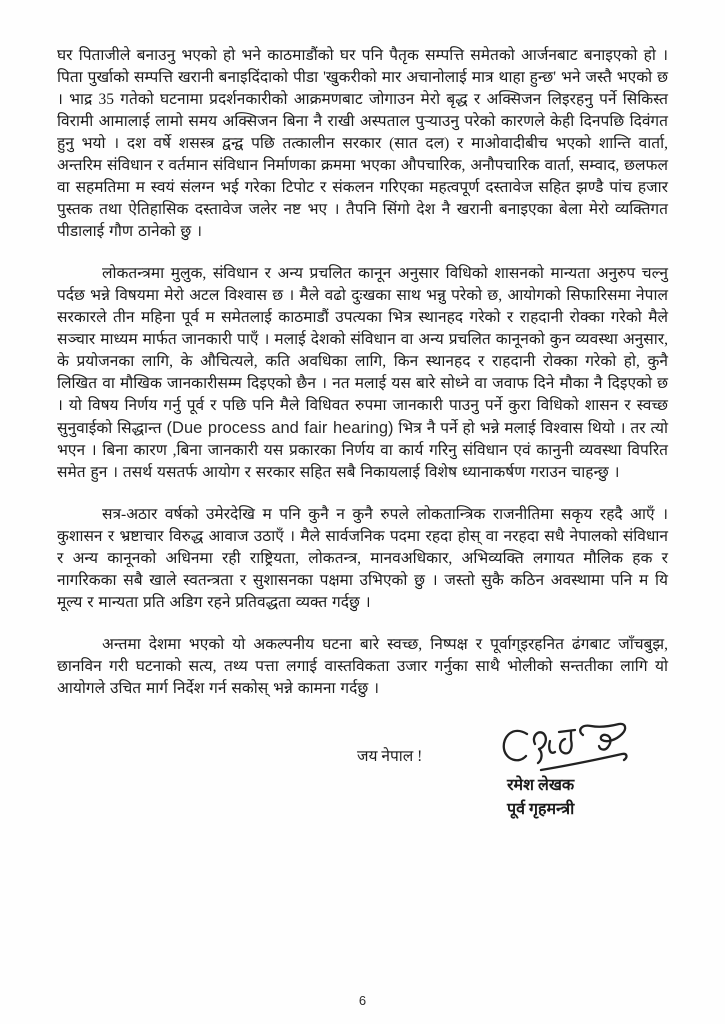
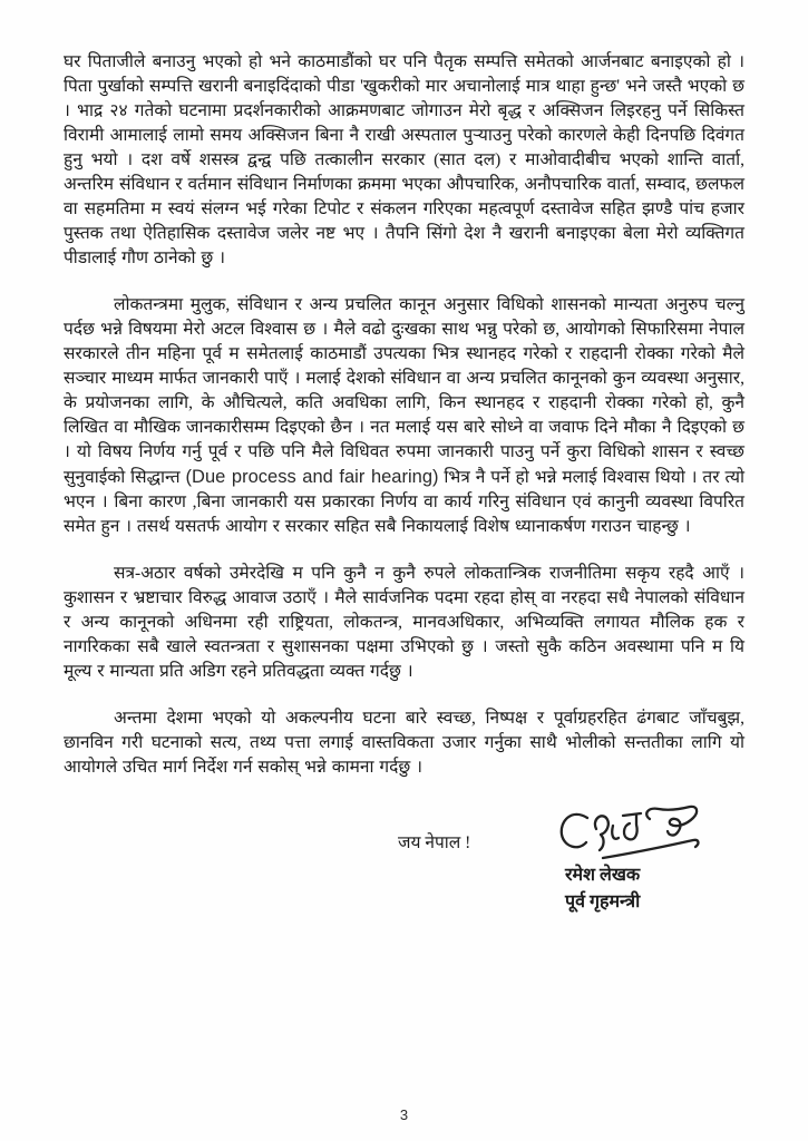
- घर पिताजीले बनाउनु भएको हो भने काठमाडौंको घर पनि पैतृक सम्पत्ति समेतको आर्जनबाट बनाइएको हो । पिता पुर्खाको सम्पत्ति खरानी बनाइदिंदाको पीडा 'खुकरीको मार अचानोलाई मात्र थाहा हुन्छ' भने जस्तै भएको छ । भाद्र 35 गतेको घटनामा प्रदर्शनकारीको आक्रमणबाट जोगाउन मेरो बृद्ध र अक्सिजन लिइरहनु पर्ने सिकिस्त विरामी आमालाई लामो समय अक्सिजन बिना नै राखी अस्पताल पुऱ्याउनु परेको कारणले केही दिनपछि दिवंगत हुनु भयो । दश वर्षे शसस्त्र द्वन्द्व पछि तत्कालीन सरकार (सात दल) र माओवादीबीच भएको शान्ति वार्ता, अन्तरिम संविधान र वर्तमान संविधान निर्माणका क्रममा भएका औपचारिक, अनौपचारिक वार्ता, सम्वाद, छलफल वा सहमतिमा म स्वयं संलग्न भई गरेका टिपोट र संकलन गरिएका महत्वपूर्ण दस्तावेज सहित झण्डै पांच हजार पुस्तक तथा ऐतिहासिक दस्तावेज जलेर नष्ट भए । तैपनि सिंगो देश नै खरानी बनाइएका बेला मेरो व्यक्तिगत पीडालाई गौण ठानेको छु ।
+ घर पिताजीले बनाउनु भएको हो भने काठमाडौंको घर पनि पैतृक सम्पत्ति समेतको आर्जनबाट बनाइएको हो । पिता पुर्खाको सम्पत्ति खरानी बनाइदिंदाको पीडा 'खुकरीको मार अचानोलाई मात्र थाहा हुन्छ' भने जस्तै भएको छ । भाद्र २४ गतेको घटनामा प्रदर्शनकारीको आक्रमणबाट जोगाउन मेरो बृद्ध र अक्सिजन लिइरहनु पर्ने सिकिस्त विरामी आमालाई लामो समय अक्सिजन बिना नै राखी अस्पताल पुऱ्याउनु परेको कारणले केही दिनपछि दिवंगत हुनु भयो । दश वर्षे शसस्त्र द्वन्द्व पछि तत्कालीन सरकार (सात दल) र माओवादीबीच भएको शान्ति वार्ता, अन्तरिम संविधान र वर्तमान संविधान निर्माणका क्रममा भएका औपचारिक, अनौपचारिक वार्ता, सम्वाद, छलफल वा सहमतिमा म स्वयं संलग्न भई गरेका टिपोट र संकलन गरिएका महत्वपूर्ण दस्तावेज सहित झण्डै पांच हजार पुस्तक तथा ऐतिहासिक दस्तावेज जलेर नष्ट भए । तैपनि सिंगो देश नै खरानी बनाइएका बेला मेरो व्यक्तिगत पीडालाई गौण ठानेको छु ।
  लोकतन्त्रमा मुलुक, संविधान र अन्य प्रचलित कानून अनुसार विधिको शासनको मान्यता अनुरुप चल्नु पर्दछ भन्ने विषयमा मेरो अटल विश्वास छ । मैले वढो दुःखका साथ भन्नु परेको छ, आयोगको सिफारिसमा नेपाल सरकारले तीन महिना पूर्व म समेतलाई काठमाडौं उपत्यका भित्र स्थानहद गरेको र राहदानी रोक्का गरेको मैले सञ्चार माध्यम मार्फत जानकारी पाएँ । मलाई देशको संविधान वा अन्य प्रचलित कानूनको कुन व्यवस्था अनुसार, के प्रयोजनका लागि, के औचित्यले, कति अवधिका लागि, किन स्थानहद र राहदानी रोक्का गरेको हो, कुनै लिखित वा मौखिक जानकारीसम्म दिइएको छैन । नत मलाई यस बारे सोध्ने वा जवाफ दिने मौका नै दिइएको छ । यो विषय निर्णय गर्नु पूर्व र पछि पनि मैले विधिवत रुपमा जानकारी पाउनु पर्ने कुरा विधिको शासन र स्वच्छ सुनुवाईको सिद्धान्त (Due process and fair hearing) भित्र नै पर्ने हो भन्ने मलाई विश्वास थियो । तर त्यो भएन । बिना कारण ,बिना जानकारी यस प्रकारका निर्णय वा कार्य गरिनु संविधान एवं कानुनी व्यवस्था विपरित समेत हुन । तसर्थ यसतर्फ आयोग र सरकार सहित सबै निकायलाई विशेष ध्यानाकर्षण गराउन चाहन्छु ।
  सत्र-अठार वर्षको उमेरदेखि म पनि कुनै न कुनै रुपले लोकतान्त्रिक राजनीतिमा सकृय रहदै आएँ । कुशासन र भ्रष्टाचार विरुद्ध आवाज उठाएँ । मैले सार्वजनिक पदमा रहदा होस् वा नरहदा सधै नेपालको संविधान र अन्य कानूनको अधिनमा रही राष्ट्रियता, लोकतन्त्र, मानवअधिकार, अभिव्यक्ति लगायत मौलिक हक र नागरिकका सबै खाले स्वतन्त्रता र सुशासनका पक्षमा उभिएको छु । जस्तो सुकै कठिन अवस्थामा पनि म यि मूल्य र मान्यता प्रति अडिग रहने प्रतिवद्धता व्यक्त गर्दछु ।
- अन्तमा देशमा भएको यो अकल्पनीय घटना बारे स्वच्छ, निष्पक्ष र पूर्वाग्इरहनित ढंगबाट जाँचबुझ, छानविन गरी घटनाको सत्य, तथ्य पत्ता लगाई वास्तविकता उजार गर्नुका साथै भोलीको सन्ततीका लागि यो आयोगले उचित मार्ग निर्देश गर्न सकोस् भन्ने कामना गर्दछु ।
+ अन्तमा देशमा भएको यो अकल्पनीय घटना बारे स्वच्छ, निष्पक्ष र पूर्वाग्रहरहित ढंगबाट जाँचबुझ, छानविन गरी घटनाको सत्य, तथ्य पत्ता लगाई वास्तविकता उजार गर्नुका साथै भोलीको सन्ततीका लागि यो आयोगले उचित मार्ग निर्देश गर्न सकोस् भन्ने कामना गर्दछु ।
  जय नेपाल !
  रमेश लेखक
  पूर्व गृहमन्त्री
- 6
+ 3
